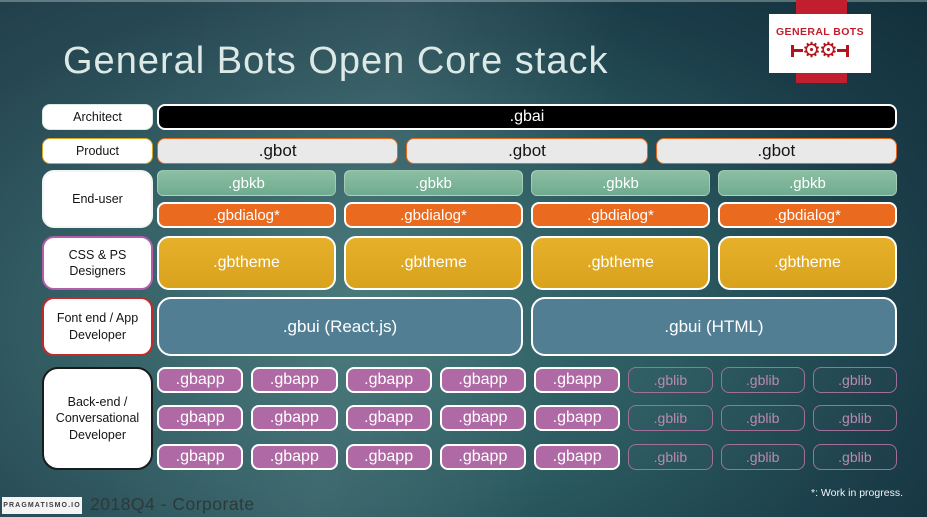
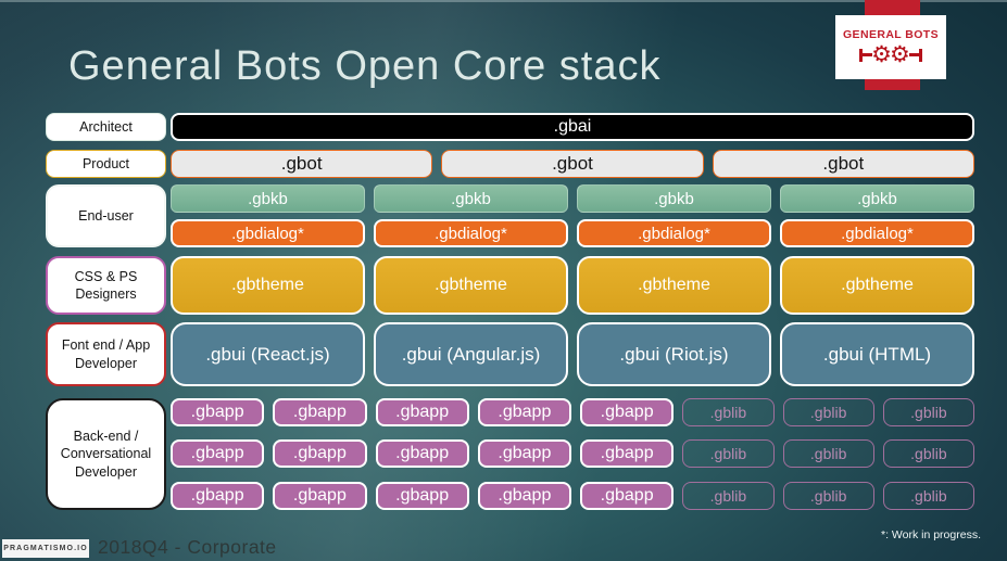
  General Bots Open Core stack
  GENERAL BOTS
  ⚙
  ⚙
  Architect
  Product
  End-user
  CSS & PS
  Designers
  Font end / App
  Developer
  Back-end /
  Conversational
  Developer
  .gbai
  .gbot
  .gbot
  .gbot
  .gbkb
  .gbkb
  .gbkb
  .gbkb
  .gbdialog*
  .gbdialog*
  .gbdialog*
  .gbdialog*
  .gbtheme
  .gbtheme
  .gbtheme
  .gbtheme
  .gbui (React.js)
+ .gbui (Angular.js)
+ .gbui (Riot.js)
  .gbui (HTML)
  .gbapp
  .gbapp
  .gbapp
  .gbapp
  .gbapp
  .gblib
  .gblib
  .gblib
  .gbapp
  .gbapp
  .gbapp
  .gbapp
  .gbapp
  .gblib
  .gblib
  .gblib
  .gbapp
  .gbapp
  .gbapp
  .gbapp
  .gbapp
  .gblib
  .gblib
  .gblib
  2018Q4 - Corporate
  *: Work in progress.
